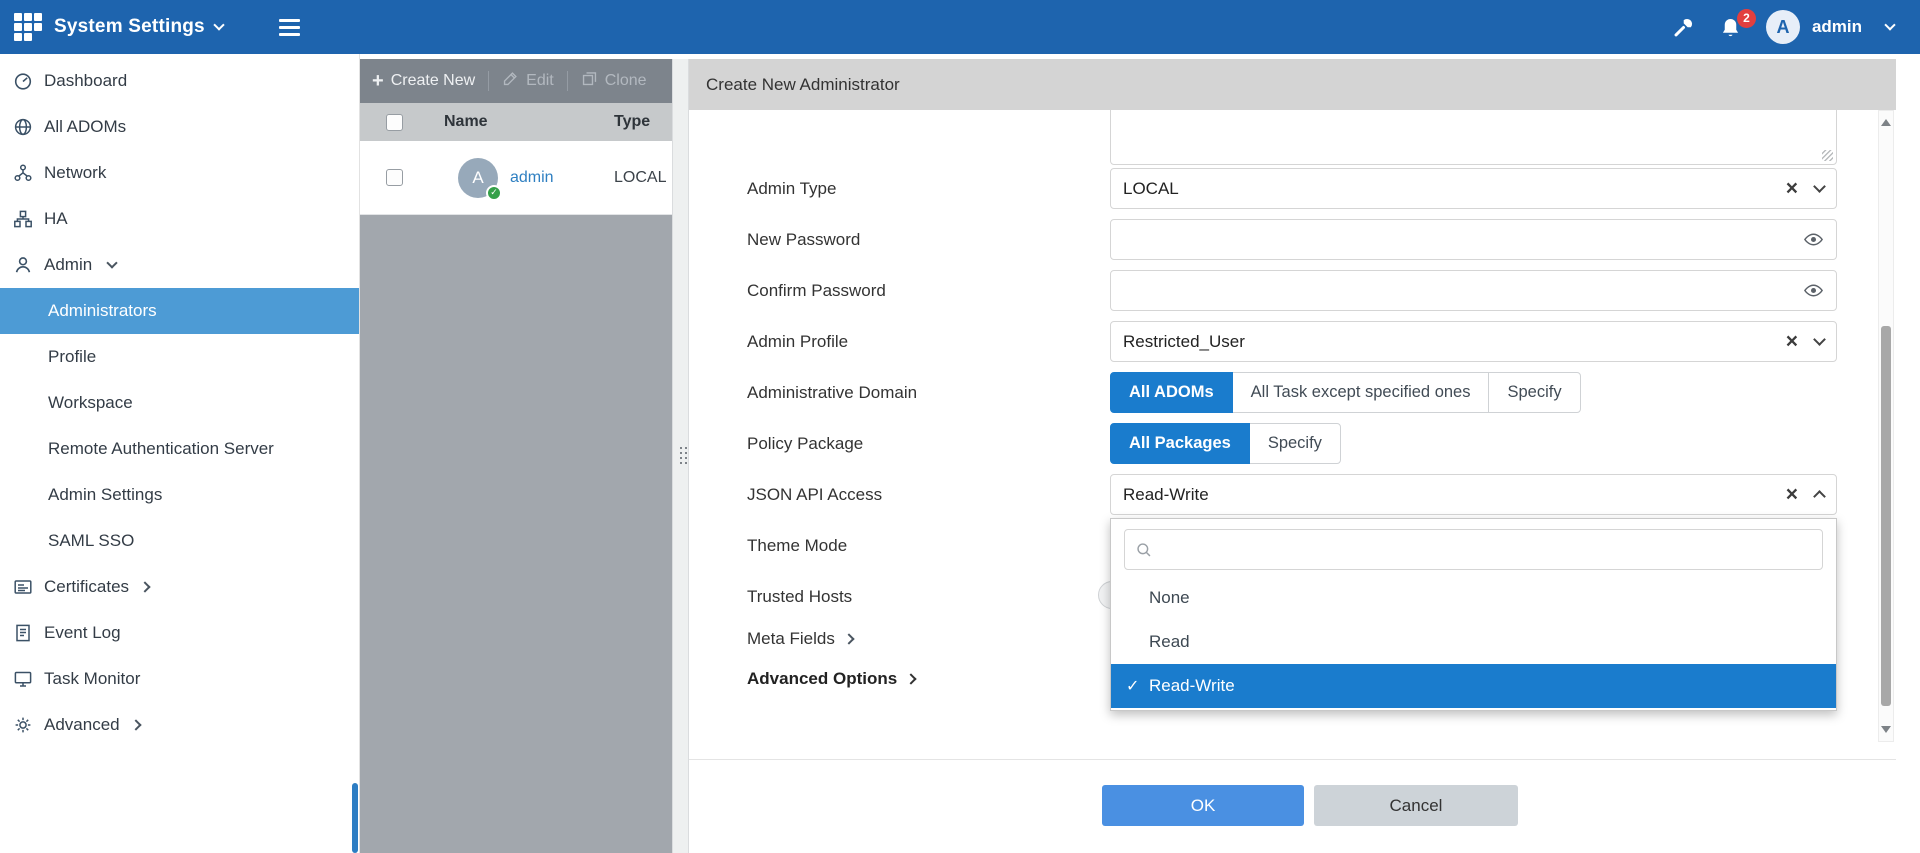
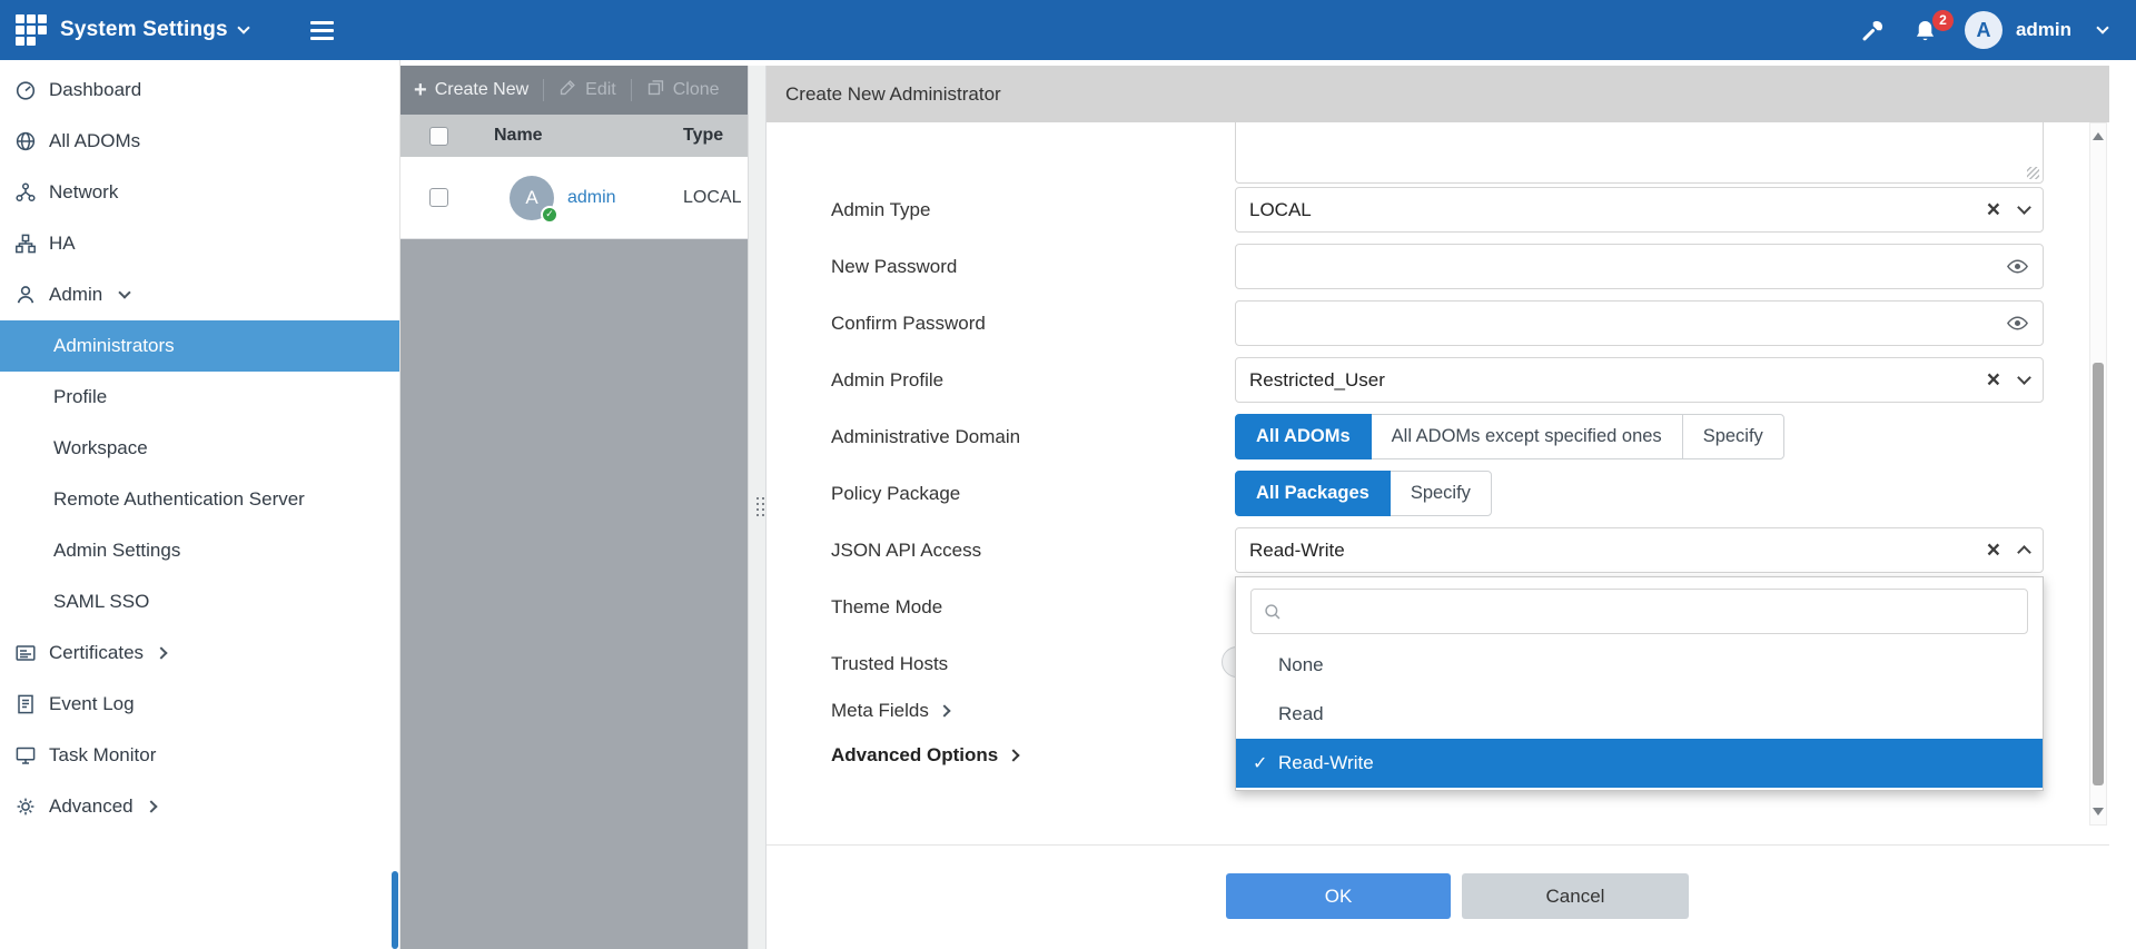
  System Settings
  2
  A
  admin
  Dashboard
  All ADOMs
  Network
  HA
  Admin
  Administrators
  Profile
  Workspace
  Remote Authentication Server
  Admin Settings
  SAML SSO
  Certificates
  Event Log
  Task Monitor
  Advanced
  +
  Create New
  Edit
  Clone
  Name
  Type
  A
  ✓
  admin
  LOCAL
  Create New Administrator
  Admin Type
  LOCAL
  ×
  New Password
  Confirm Password
  Admin Profile
  Restricted_User
  ×
  Administrative Domain
  All ADOMs
- All Task except specified ones
+ All ADOMs except specified ones
  Specify
  Policy Package
  All Packages
  Specify
  JSON API Access
  Read-Write
  ×
  Theme Mode
  Trusted Hosts
  Meta Fields
  Advanced Options
  None
  Read
  ✓
  Read-Write
  OK
  Cancel
